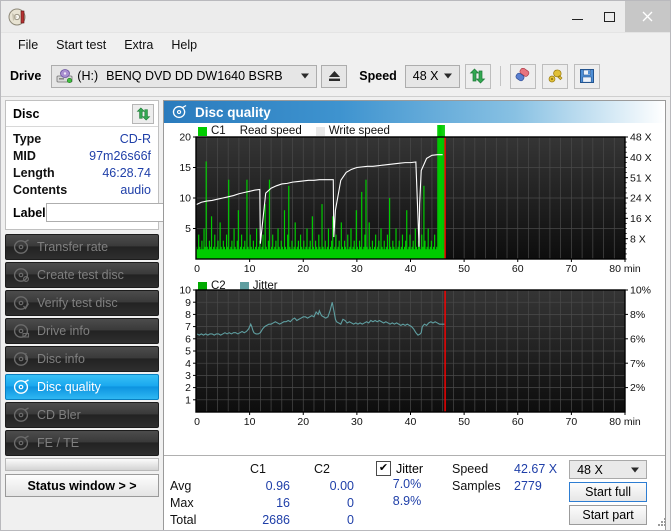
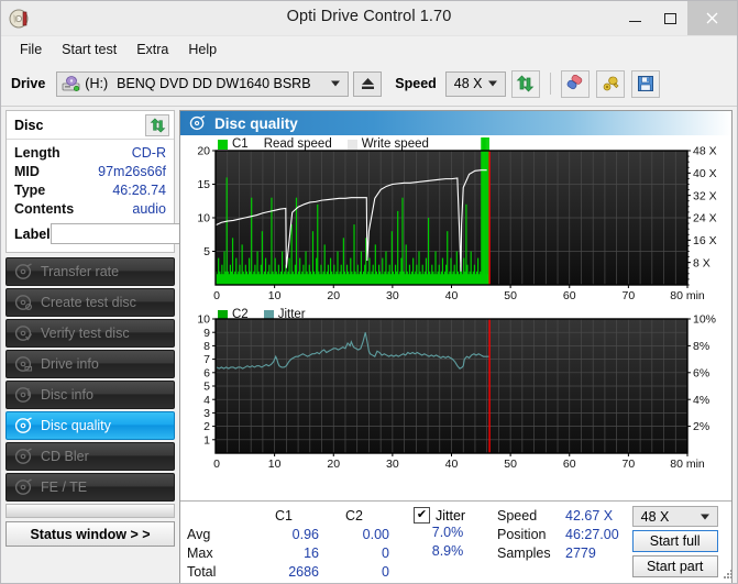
+ Opti Drive Control 1.70
  File
  Start test
  Extra
  Help
  Drive
  (H:)
  BENQ DVD DD DW1640 BSRB
  Speed
  48 X
  Disc
- Type
+ Length
  CD-R
  MID
  97m26s66f
- Length
+ Type
  46:28.74
  Contents
  audio
  Label
  Transfer rate
  Create test disc
  Verify test disc
  Drive info
  Disc info
  Disc quality
  CD Bler
  FE / TE
  Status window > >
  Disc quality
  C1
  Read speed
  Write speed
  5
  10
  15
  20
  0
  8 X
  16 X
  24 X
- 51 X
+ 32 X
  40 X
  48 X
  10
  20
  30
  40
  50
  60
  70
  80 min
  C2
  Jitter
  1
  2
  3
  4
  5
  6
  7
  8
  9
  10
  0
  2%
- 7%
+ 4%
  6%
  8%
  10%
  10
  20
  30
  40
  50
  60
  70
  80 min
  C1
  C2
  Avg
  0.96
  0.00
  Max
  16
  0
  Total
  2686
  0
  ✔
  Jitter
  7.0%
  8.9%
  Speed
  42.67 X
+ Position
+ 46:27.00
  Samples
  2779
  48 X
  Start full
  Start part
